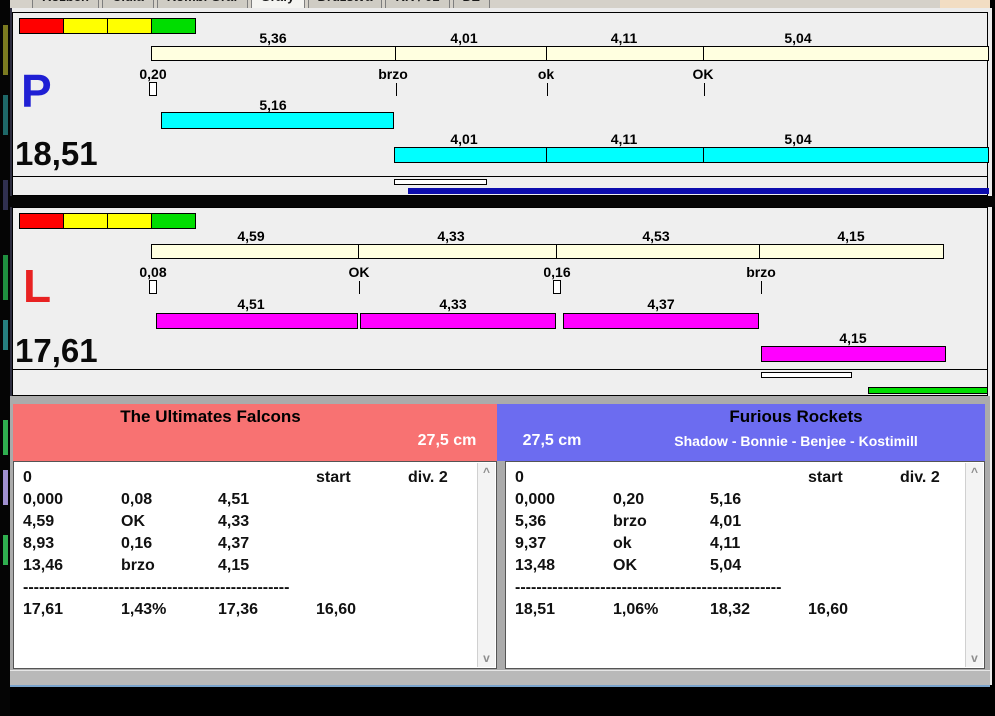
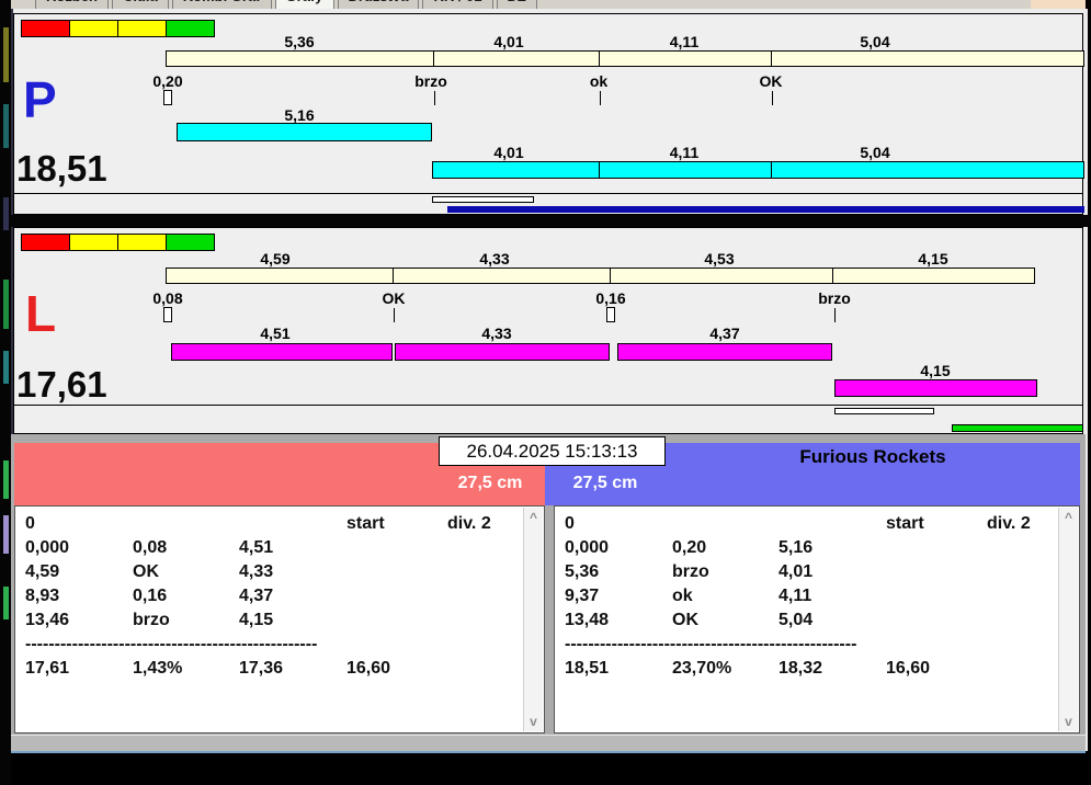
  5,36
  4,01
  4,11
  5,04
  0,20
  brzo
  ok
  OK
  P
  5,16
  4,01
  4,11
  5,04
  18,51
  4,59
  4,33
  4,53
  4,15
  0,08
  OK
  0,16
  brzo
  L
  4,51
  4,33
  4,37
  4,15
  17,61
- The Ultimates Falcons
  27,5 cm
  Furious Rockets
- Shadow - Bonnie - Benjee - Kostimill
  27,5 cm
+ 26.04.2025 15:13:13
  0
  start
  div. 2
  0,000
  0,08
  4,51
  4,59
  OK
  4,33
  8,93
  0,16
  4,37
  13,46
  brzo
  4,15
  --------------------------------------------------
  17,61
  1,43%
  17,36
  16,60
  ^
  v
  0
  start
  div. 2
  0,000
  0,20
  5,16
  5,36
  brzo
  4,01
  9,37
  ok
  4,11
  13,48
  OK
  5,04
  --------------------------------------------------
  18,51
- 1,06%
+ 23,70%
  18,32
  16,60
  ^
  v
